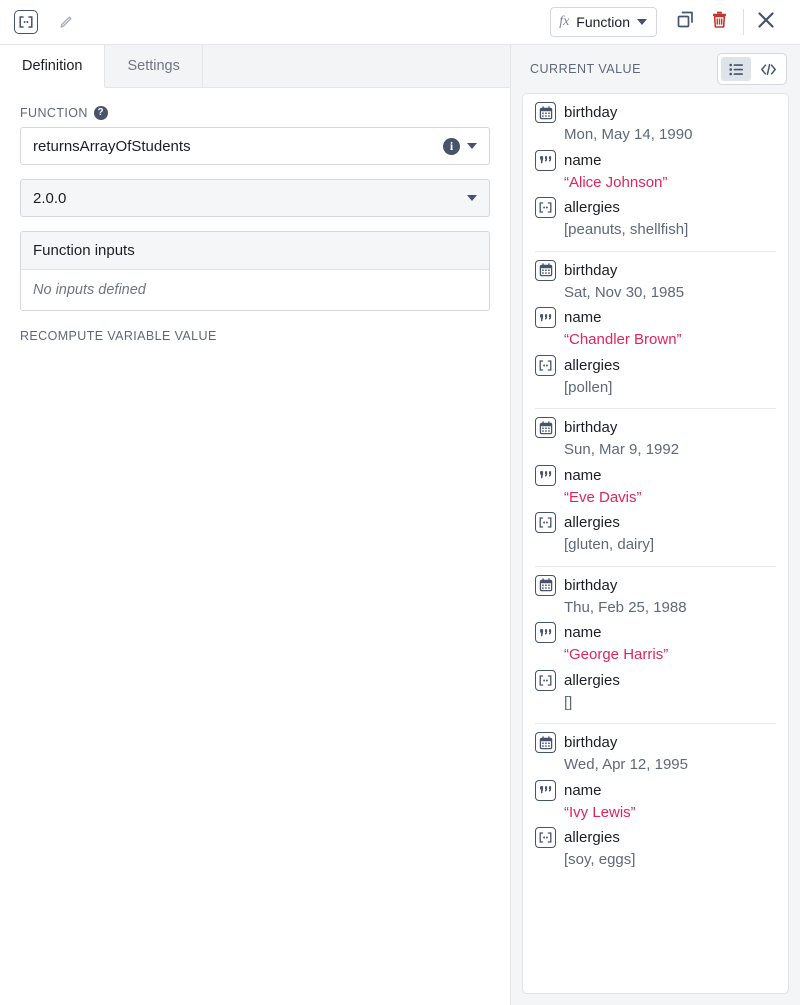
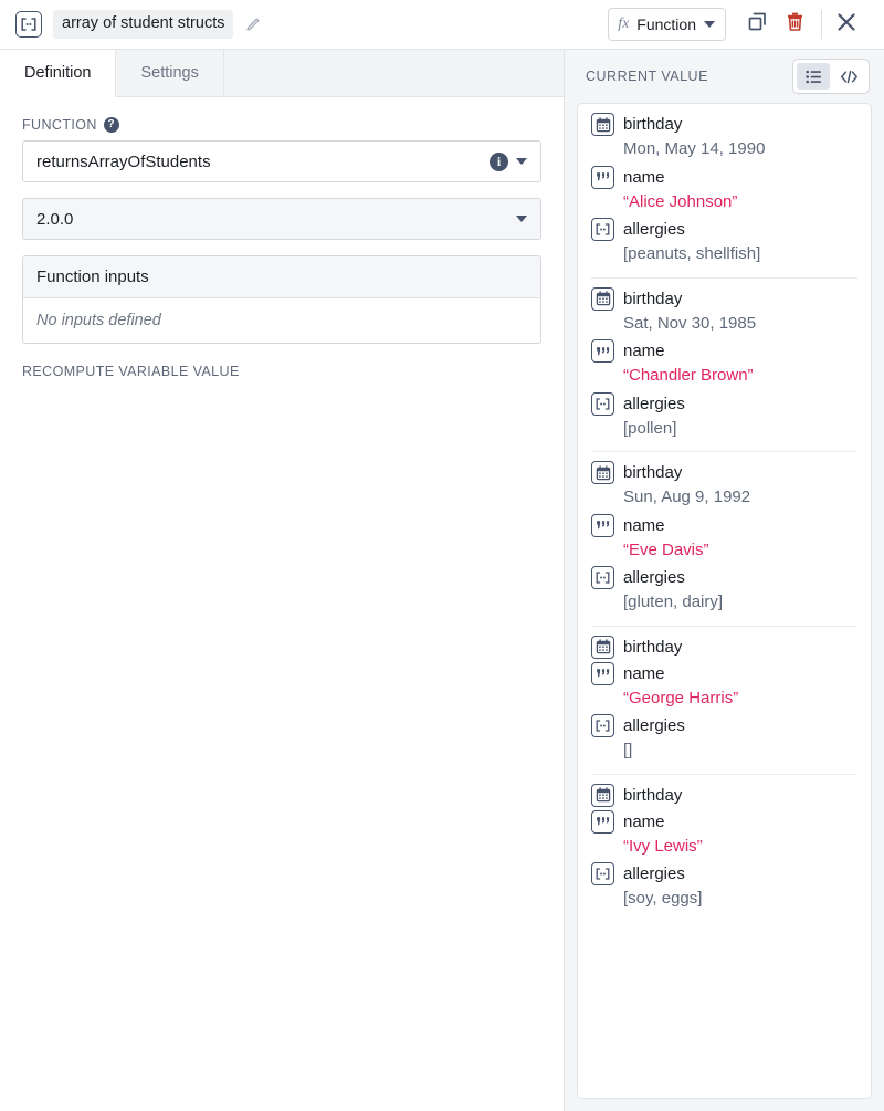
+ array of student structs
  fx
  Function
  Definition
  Settings
  FUNCTION
  ?
  returnsArrayOfStudents
  i
  2.0.0
  Function inputs
  No inputs defined
  RECOMPUTE VARIABLE VALUE
  CURRENT VALUE
  birthday
  Mon, May 14, 1990
  name
  “Alice Johnson”
  allergies
  [peanuts, shellfish]
  birthday
  Sat, Nov 30, 1985
  name
  “Chandler Brown”
  allergies
  [pollen]
  birthday
- Sun, Mar 9, 1992
+ Sun, Aug 9, 1992
  name
  “Eve Davis”
  allergies
  [gluten, dairy]
  birthday
- Thu, Feb 25, 1988
  name
  “George Harris”
  allergies
  []
  birthday
- Wed, Apr 12, 1995
  name
  “Ivy Lewis”
  allergies
  [soy, eggs]
